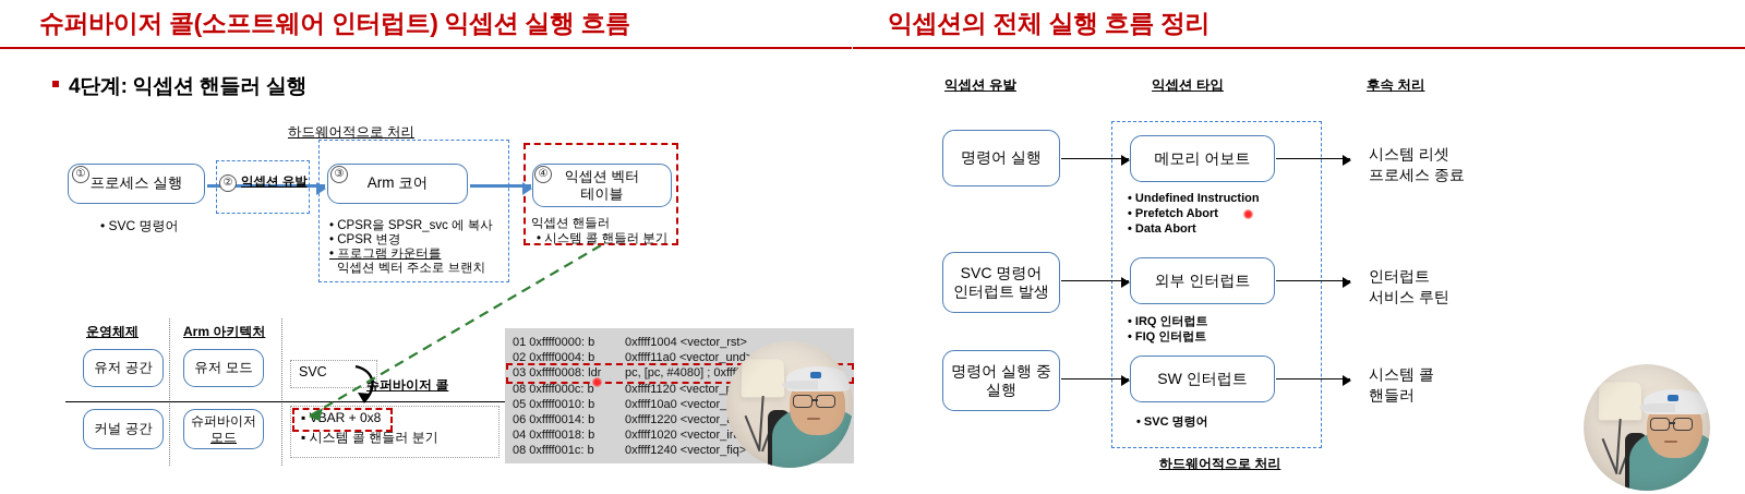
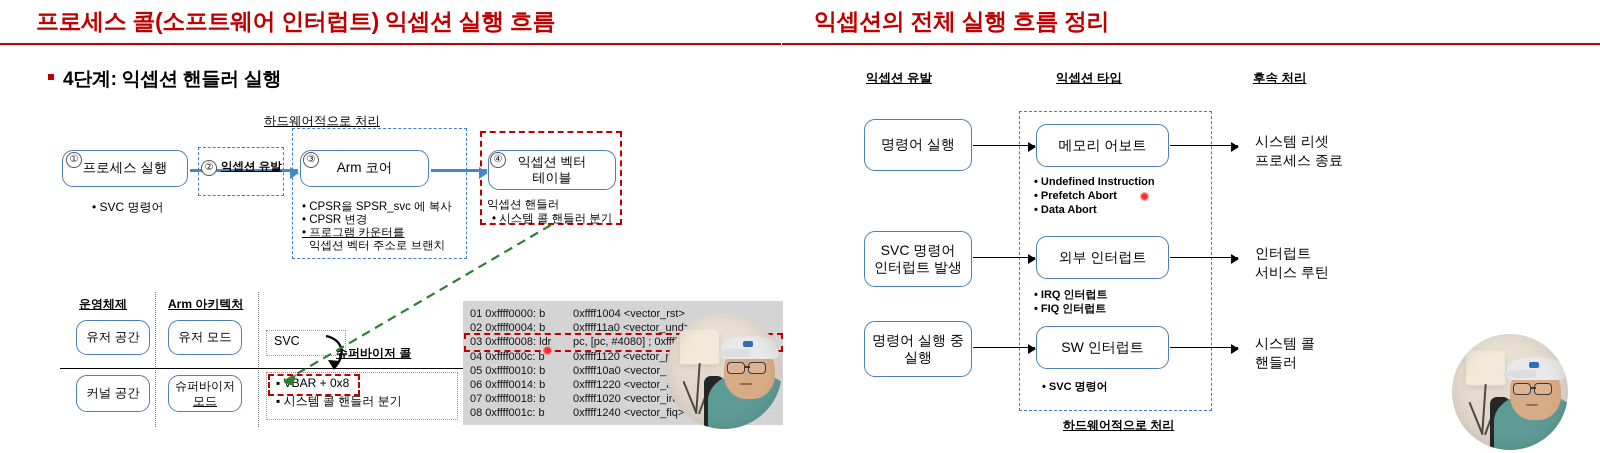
- 슈퍼바이저 콜(소프트웨어 인터럽트) 익셉션 실행 흐름
+ 프로세스 콜(소프트웨어 인터럽트) 익셉션 실행 흐름
  익셉션의 전체 실행 흐름 정리
  4단계: 익셉션 핸들러 실행
  하드웨어적으로 처리
  프로세스 실행
  ①
  • SVC 명령어
  ②
  익셉션 유발
  Arm 코어
  ③
  • CPSR을 SPSR_svc 에 복사
  • CPSR 변경
  • 프로그램 카운터를
  익셉션 벡터 주소로 브랜치
  익셉션 벡터
  테이블
  ④
  익셉션 핸들러
  • 시스템 콜 핸들러 분기
  운영체제
  Arm 아키텍처
  유저 공간
  유저 모드
  커널 공간
  슈퍼바이저
  모드
  SVC
  슈퍼바이저 콜
  ▪BAR + 0x8
  ▪ 시스템 콜 핸들러 분기
  01 0xffff0000: b 0xffff1004 <vector_
  02 0xffff0004: b 0xffff11a0 <vector_
- 08 0xffff000c: b 0xffff1120 <vector_
+ 04 0xffff000c: b 0xffff1120 <vector_
  05 0xffff0010: b 0xffff10a0 <vector_
  06 0xffff0014: b 0xffff1220 <vector_
- 04 0xffff0018: b 0xffff1020 <vector_
+ 07 0xffff0018: b 0xffff1020 <vector_
  08 0xffff001c: b 0xffff1240 <vector_
  익셉션 유발
  익셉션 타입
  후속 처리
  하드웨어적으로 처리
  명령어 실행
  메모리 어보트
  • Undefined Instruction
  • Prefetch Abort
  • Data Abort
  시스템 리셋
  프로세스 종료
  SVC 명령어
  인터럽트 발생
  외부 인터럽트
  • IRQ 인터럽트
  • FIQ 인터럽트
  인터럽트
  서비스 루틴
  명령어 실행 중
  실행
  SW 인터럽트
  • SVC 명령어
  시스템 콜
  핸들러
